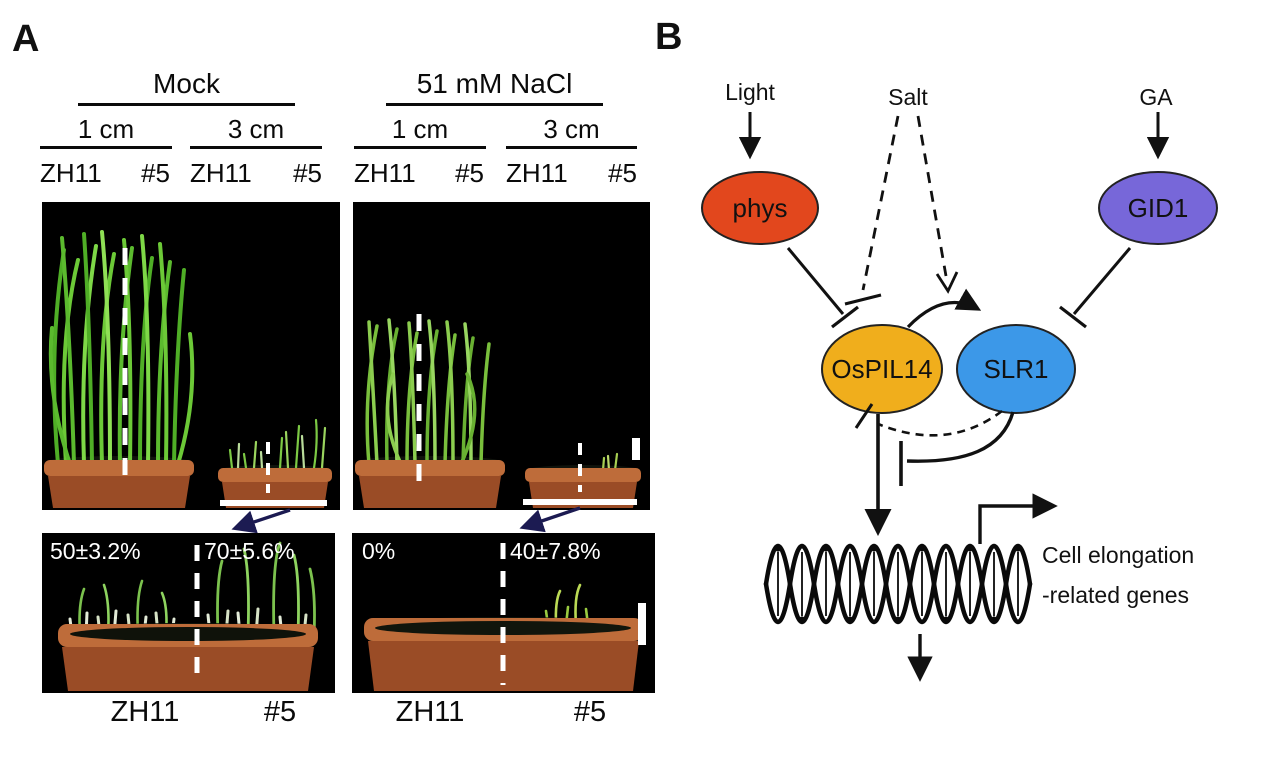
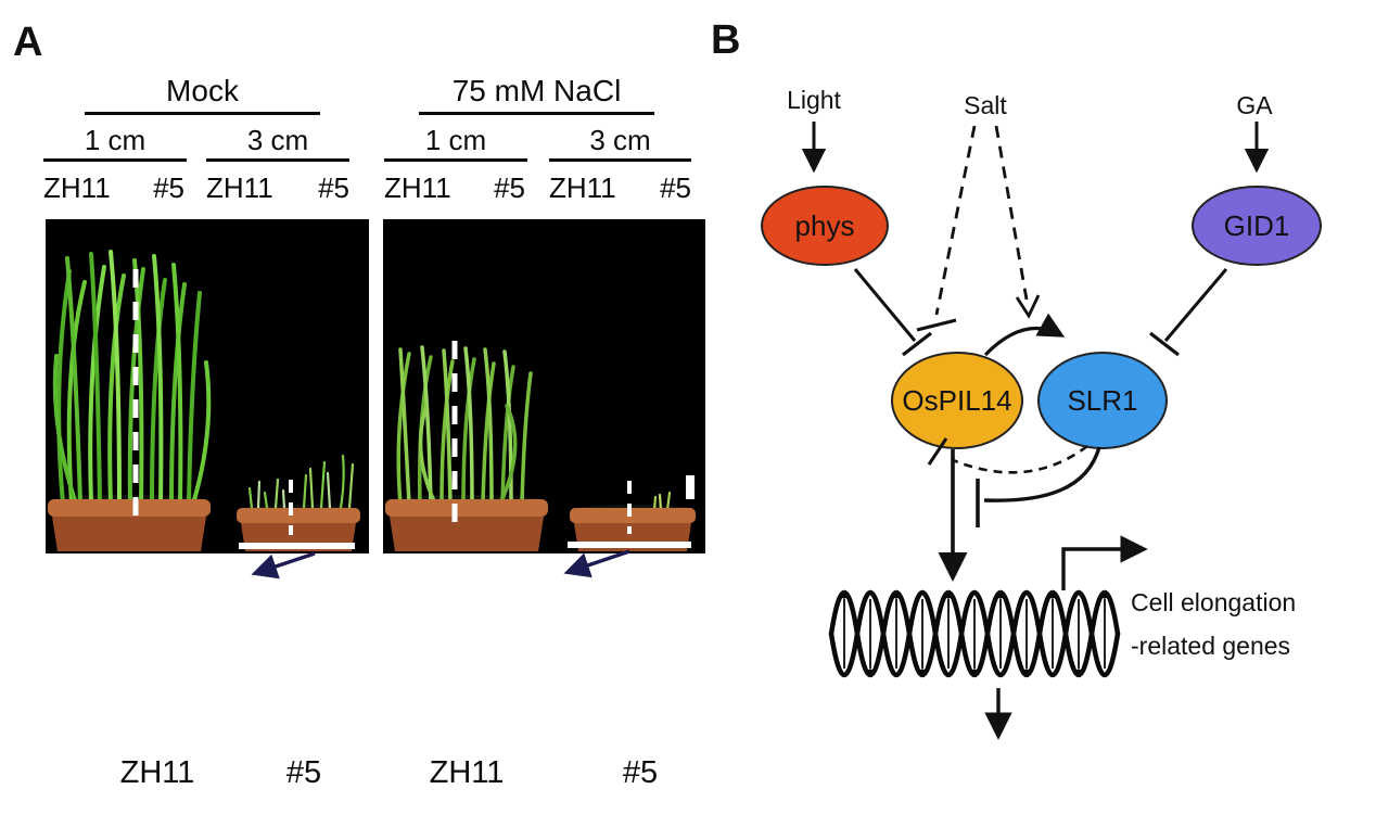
  A
  Mock
- 51 mM NaCl
+ 75 mM NaCl
  1 cm
  3 cm
  1 cm
  3 cm
  ZH11
  #5
  ZH11
  #5
  ZH11
  #5
  ZH11
  #5
- 50±3.2%
- 70±5.6%
- 0%
- 40±7.8%
  ZH11
  #5
  ZH11
  #5
  B
  Light
  Salt
  GA
  phys
  GID1
  OsPIL14
  SLR1
  Cell elongation
  -related genes
